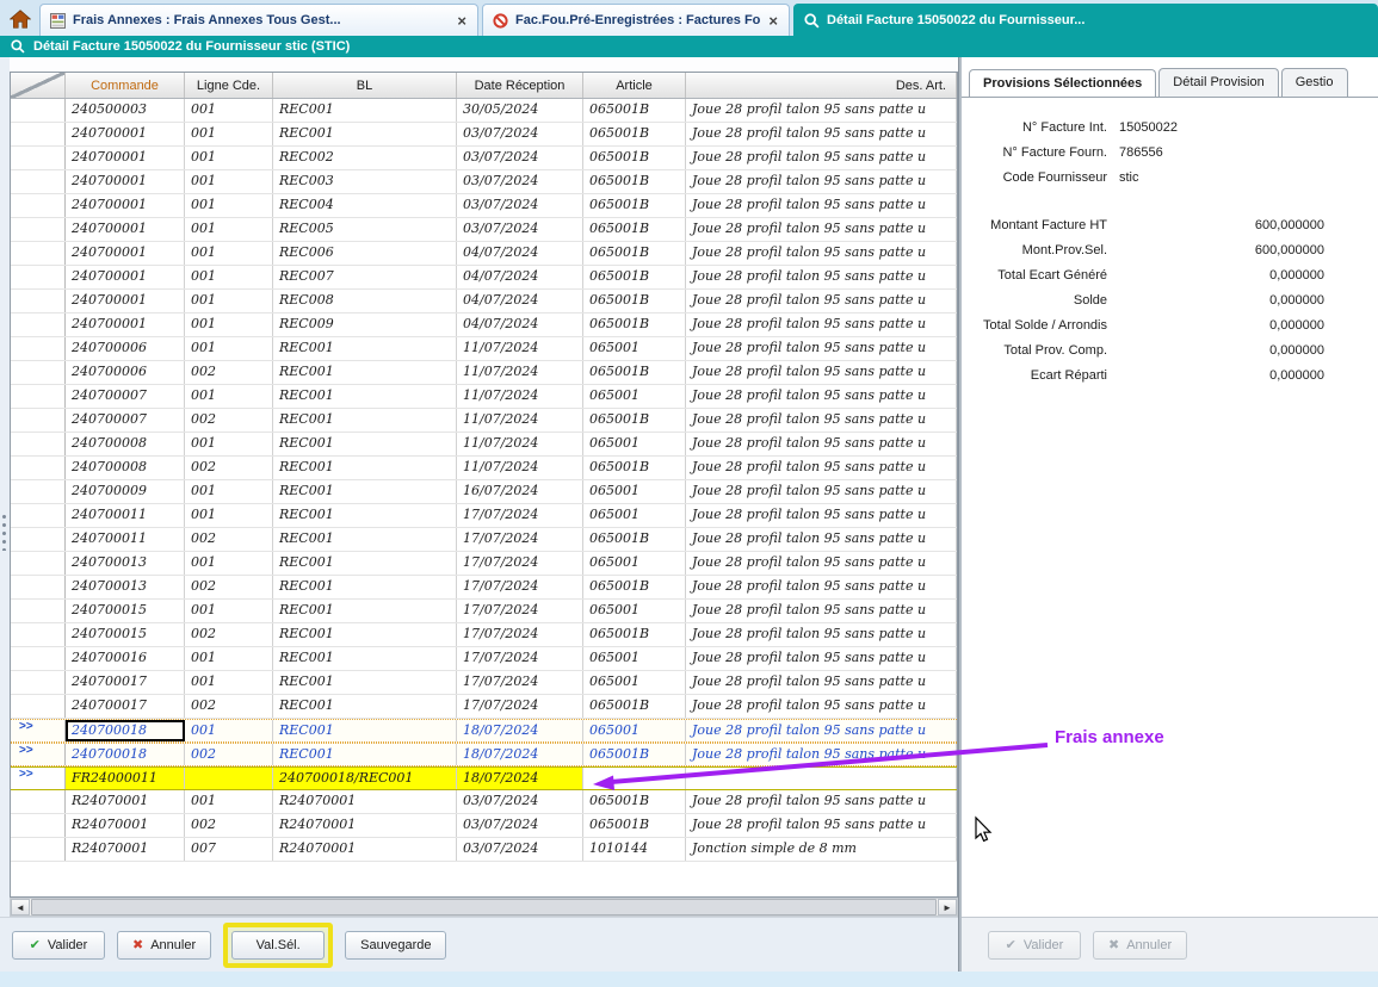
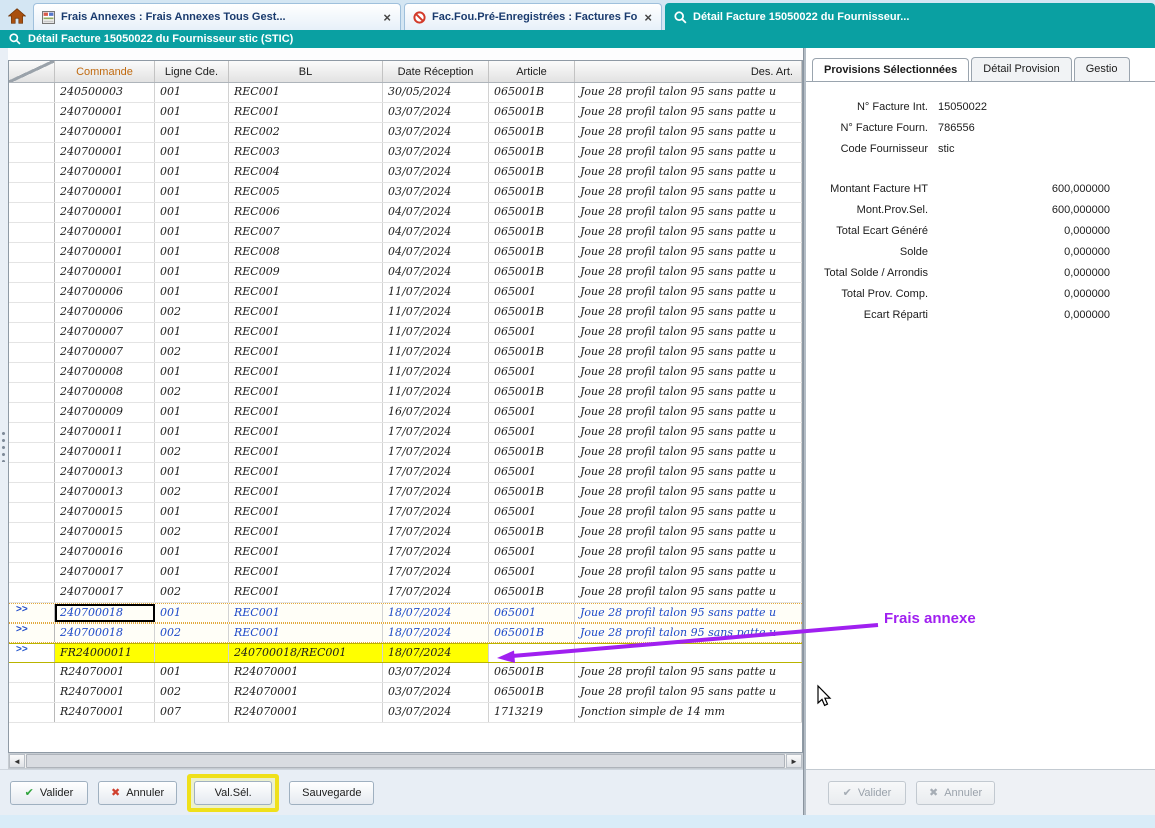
  Frais Annexes : Frais Annexes Tous Gest...
  ×
  Fac.Fou.Pré-Enregistrées : Factures Fo
  ×
  Détail Facture 15050022 du Fournisseur...
  Détail Facture 15050022 du Fournisseur stic (STIC)
  Commande
  Ligne Cde.
  BL
  Date Réception
  Article
  Des. Art.
  240500003
  001
  REC001
  30/05/2024
  065001B
  Joue 28 profil talon 95 sans patte u
  240700001
  001
  REC001
  03/07/2024
  065001B
  Joue 28 profil talon 95 sans patte u
  240700001
  001
  REC002
  03/07/2024
  065001B
  Joue 28 profil talon 95 sans patte u
  240700001
  001
  REC003
  03/07/2024
  065001B
  Joue 28 profil talon 95 sans patte u
  240700001
  001
  REC004
  03/07/2024
  065001B
  Joue 28 profil talon 95 sans patte u
  240700001
  001
  REC005
  03/07/2024
  065001B
  Joue 28 profil talon 95 sans patte u
  240700001
  001
  REC006
  04/07/2024
  065001B
  Joue 28 profil talon 95 sans patte u
  240700001
  001
  REC007
  04/07/2024
  065001B
  Joue 28 profil talon 95 sans patte u
  240700001
  001
  REC008
  04/07/2024
  065001B
  Joue 28 profil talon 95 sans patte u
  240700001
  001
  REC009
  04/07/2024
  065001B
  Joue 28 profil talon 95 sans patte u
  240700006
  001
  REC001
  11/07/2024
  065001
  Joue 28 profil talon 95 sans patte u
  240700006
  002
  REC001
  11/07/2024
  065001B
  Joue 28 profil talon 95 sans patte u
  240700007
  001
  REC001
  11/07/2024
  065001
  Joue 28 profil talon 95 sans patte u
  240700007
  002
  REC001
  11/07/2024
  065001B
  Joue 28 profil talon 95 sans patte u
  240700008
  001
  REC001
  11/07/2024
  065001
  Joue 28 profil talon 95 sans patte u
  240700008
  002
  REC001
  11/07/2024
  065001B
  Joue 28 profil talon 95 sans patte u
  240700009
  001
  REC001
  16/07/2024
  065001
  Joue 28 profil talon 95 sans patte u
  240700011
  001
  REC001
  17/07/2024
  065001
  Joue 28 profil talon 95 sans patte u
  240700011
  002
  REC001
  17/07/2024
  065001B
  Joue 28 profil talon 95 sans patte u
  240700013
  001
  REC001
  17/07/2024
  065001
  Joue 28 profil talon 95 sans patte u
  240700013
  002
  REC001
  17/07/2024
  065001B
  Joue 28 profil talon 95 sans patte u
  240700015
  001
  REC001
  17/07/2024
  065001
  Joue 28 profil talon 95 sans patte u
  240700015
  002
  REC001
  17/07/2024
  065001B
  Joue 28 profil talon 95 sans patte u
  240700016
  001
  REC001
  17/07/2024
  065001
  Joue 28 profil talon 95 sans patte u
  240700017
  001
  REC001
  17/07/2024
  065001
  Joue 28 profil talon 95 sans patte u
  240700017
  002
  REC001
  17/07/2024
  065001B
  Joue 28 profil talon 95 sans patte u
  >>
  240700018
  001
  REC001
  18/07/2024
  065001
  Joue 28 profil talon 95 sans patte u
  >>
  240700018
  002
  REC001
  18/07/2024
  065001B
  Joue 28 profil talon 95 sans patte
  >>
  FR24000011
  240700018/REC001
  18/07/2024
  R24070001
  001
  R24070001
  03/07/2024
  065001B
  Joue 28 profil talon 95 sans patte u
  R24070001
  002
  R24070001
  03/07/2024
  065001B
  Joue 28 profil talon 95 sans patte u
  R24070001
  007
  R24070001
  03/07/2024
- 1010144
+ 1713219
- Jonction simple de 8 mm
+ Jonction simple de 14 mm
  ◄
  ►
  ✔
  Valider
  ✖
  Annuler
  Val.Sél.
  Sauvegarde
  Provisions Sélectionnées
  Détail Provision
  Gestio
  N° Facture Int.
  15050022
  N° Facture Fourn.
  786556
  Code Fournisseur
  stic
  Montant Facture HT
  600,000000
  Mont.Prov.Sel.
  600,000000
  Total Ecart Généré
  0,000000
  Solde
  0,000000
  Total Solde / Arrondis
  0,000000
  Total Prov. Comp.
  0,000000
  Ecart Réparti
  0,000000
  ✔
  Valider
  ✖
  Annuler
  Frais annexe
